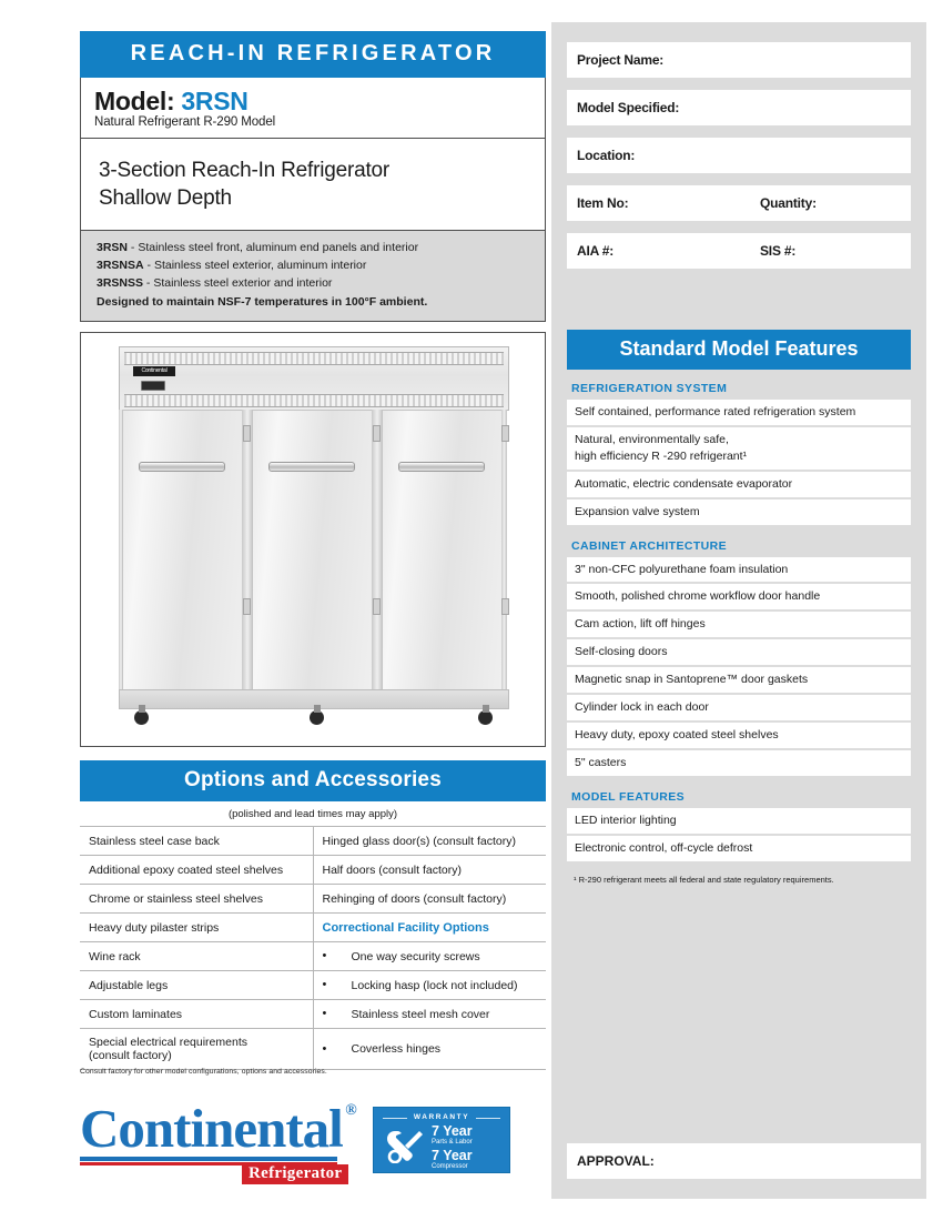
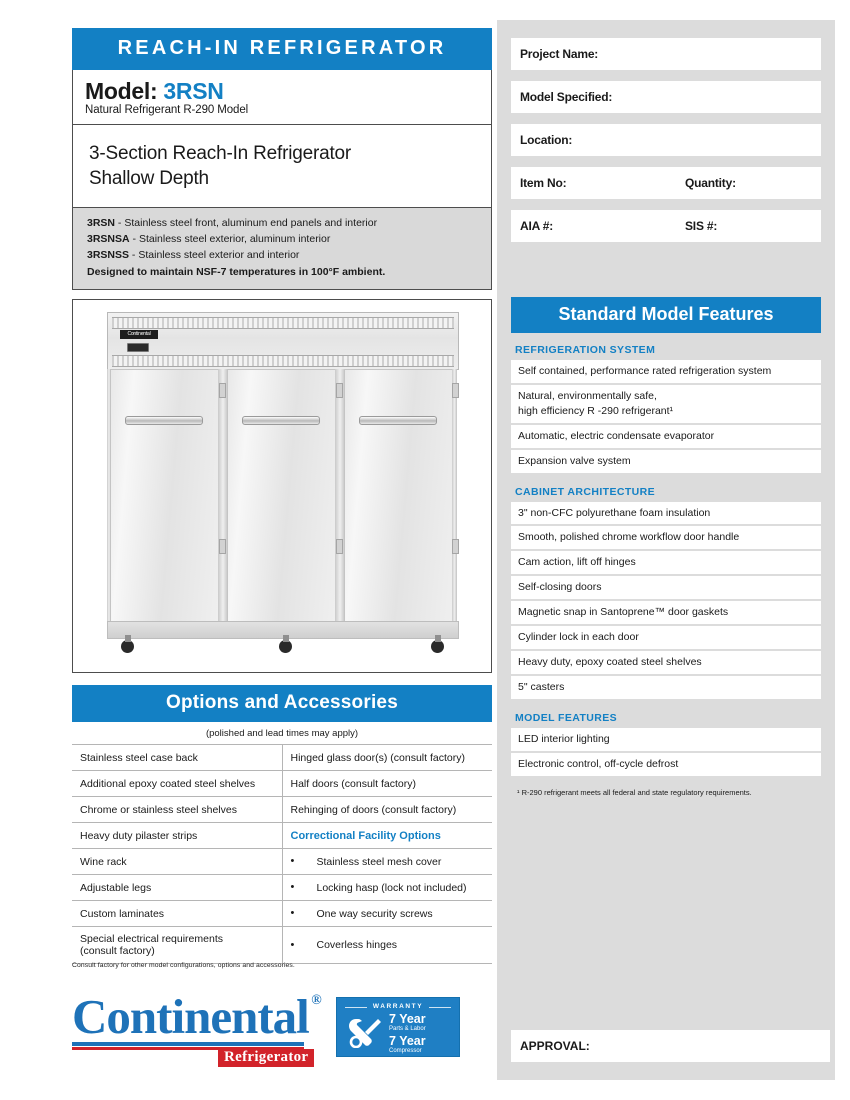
  REACH-IN REFRIGERATOR
  Model: 3RSN
  Natural Refrigerant R-290 Model
  3-Section Reach-In Refrigerator
  Shallow Depth
  3RSN - Stainless steel front, aluminum end panels and interior
  3RSNSA - Stainless steel exterior, aluminum interior
  3RSNSS - Stainless steel exterior and interior
  Designed to maintain NSF-7 temperatures in 100°F ambient.
  Options and Accessories
  (polished and lead times may apply)
  Stainless steel case back	Hinged glass door(s) (consult factory)
  Additional epoxy coated steel shelves	Half doors (consult factory)
  Chrome or stainless steel shelves	Rehinging of doors (consult factory)
  Heavy duty pilaster strips	Correctional Facility Options
- Wine rack	• One way security screws
+ Wine rack	• Stainless steel mesh cover
  Adjustable legs	• Locking hasp (lock not included)
- Custom laminates	• Stainless steel mesh cover
+ Custom laminates	• One way security screws
  Special electrical requirements (consult factory)	• Coverless hinges
  Continental
  ®
  Refrigerator
  7 Year
  7 Year
  Project Name:
  Model Specified:
  Location:
  Item No:
  Quantity:
  AIA #:
  SIS #:
  Standard Model Features
  REFRIGERATION SYSTEM
  Self contained, performance rated refrigeration system
  Natural, environmentally safe,
  high efficiency R -290 refrigerant¹
  Automatic, electric condensate evaporator
  Expansion valve system
  CABINET ARCHITECTURE
  3" non-CFC polyurethane foam insulation
  Smooth, polished chrome workflow door handle
  Cam action, lift off hinges
  Self-closing doors
  Magnetic snap in Santoprene™ door gaskets
  Cylinder lock in each door
  Heavy duty, epoxy coated steel shelves
  5" casters
  MODEL FEATURES
  LED interior lighting
  Electronic control, off-cycle defrost
  ¹ R-290 refrigerant meets all federal and state regulatory requirements.
  APPROVAL:
